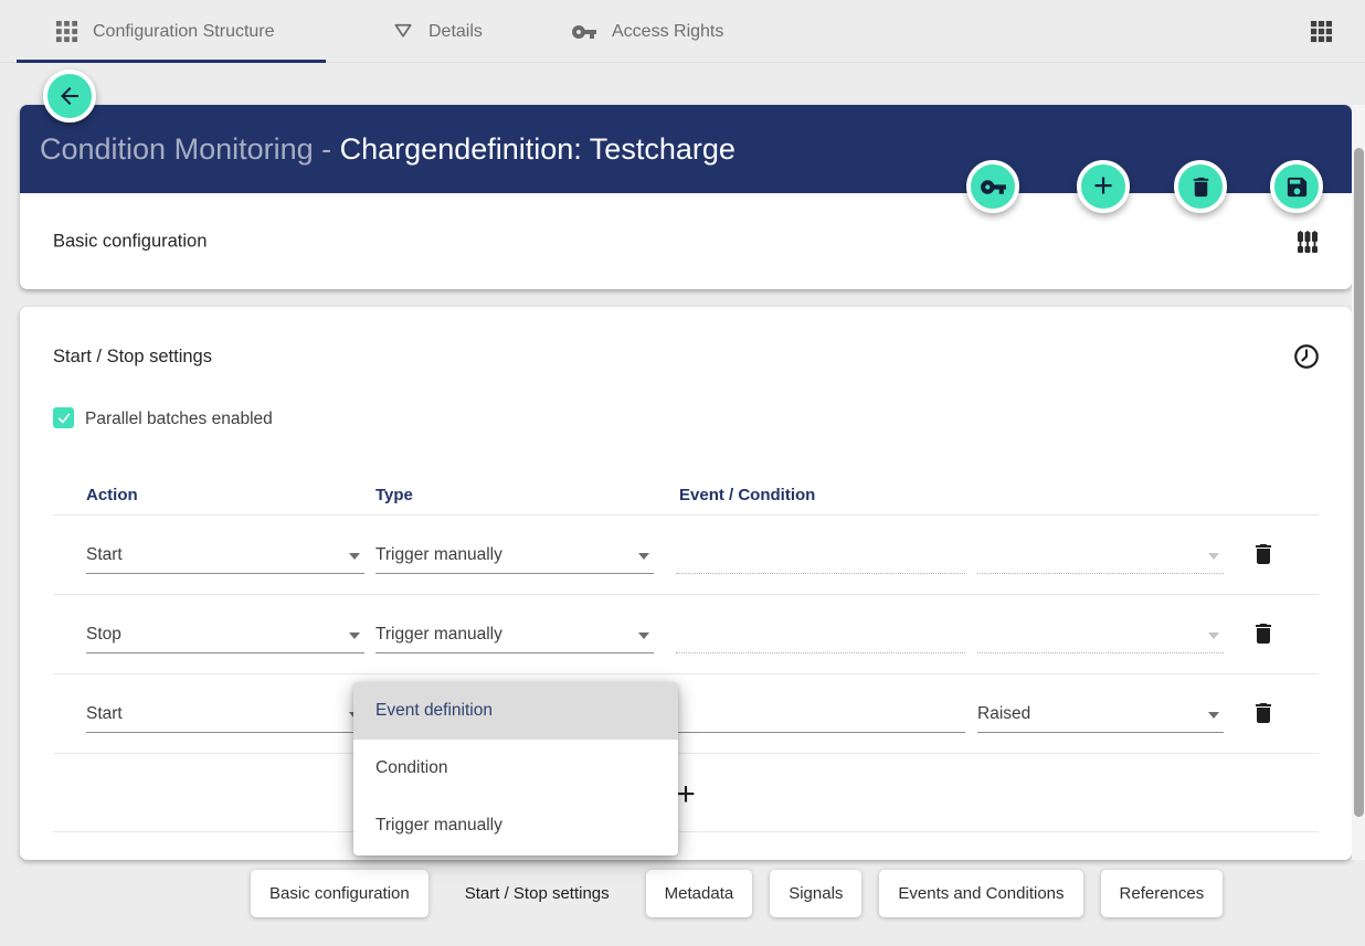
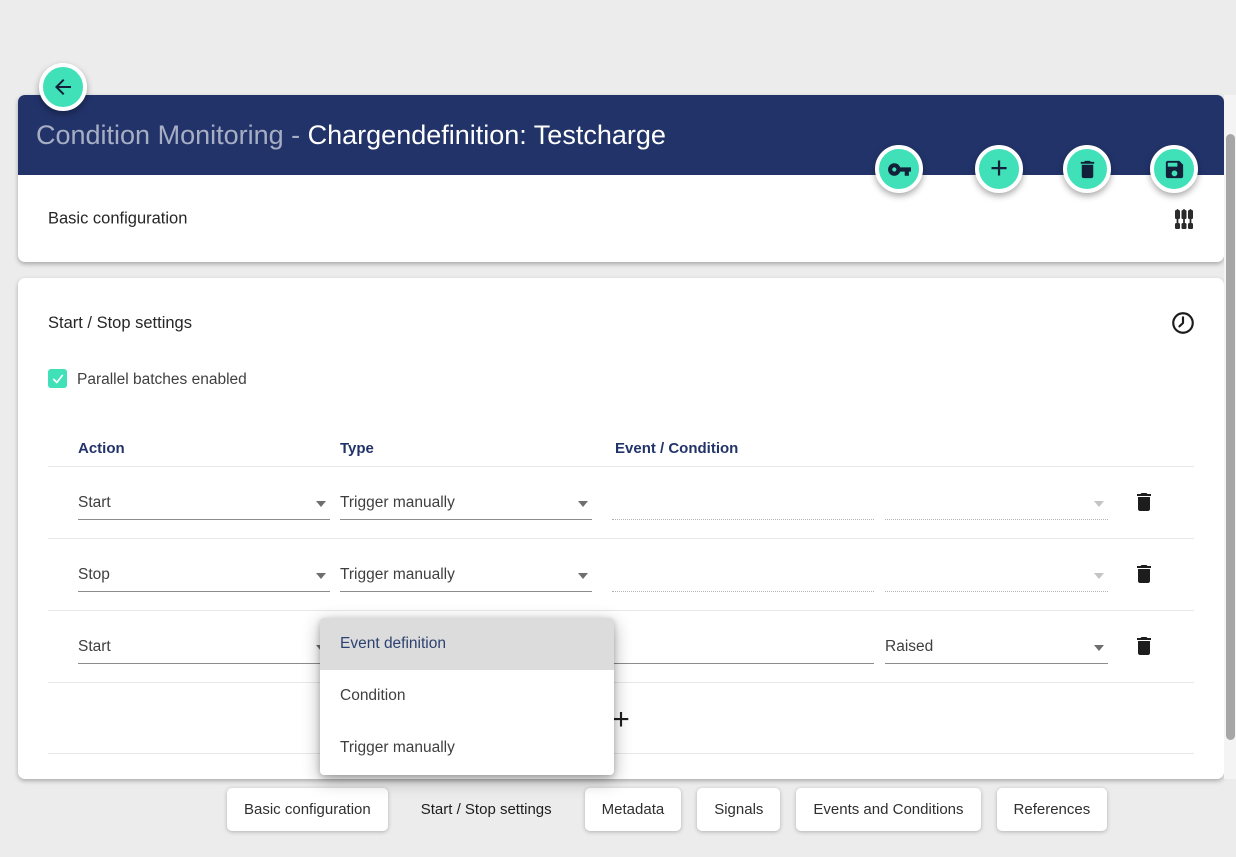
- Configuration Structure
- Details
- Access Rights
  Condition Monitoring - Chargendefinition: Testcharge
  Basic configuration
  +
  Start / Stop settings
  Parallel batches enabled
  Action
  Type
  Event / Condition
  Start
  Trigger manually
  Stop
  Trigger manually
  Start
  Raised
  +
  Event definition
  Condition
  Trigger manually
  Basic configuration
  Start / Stop settings
  Metadata
  Signals
  Events and Conditions
  References
